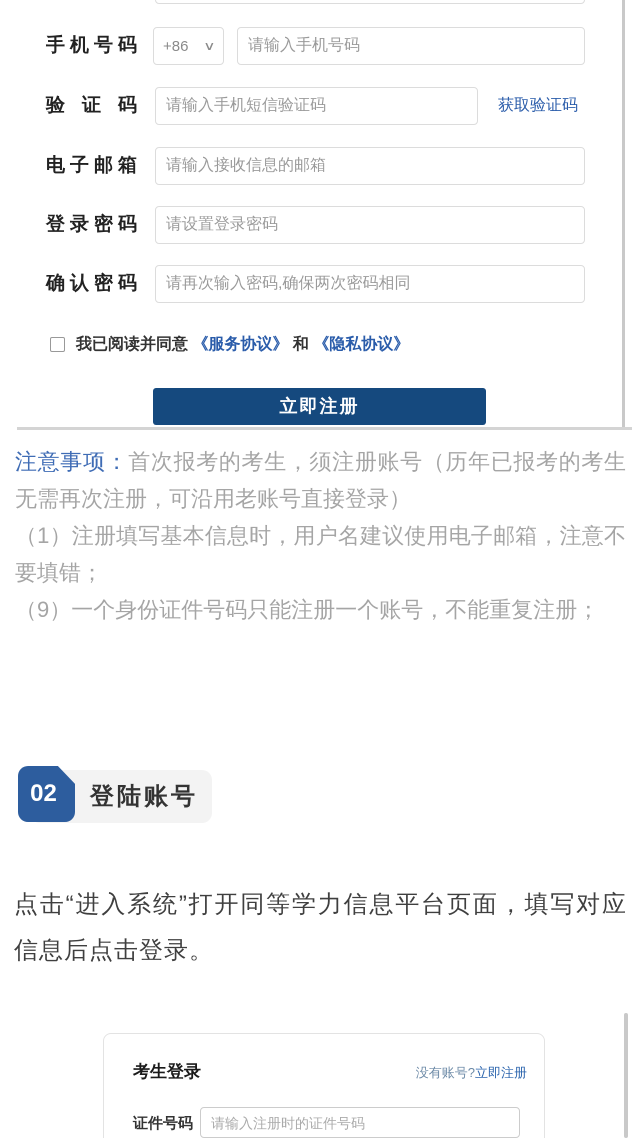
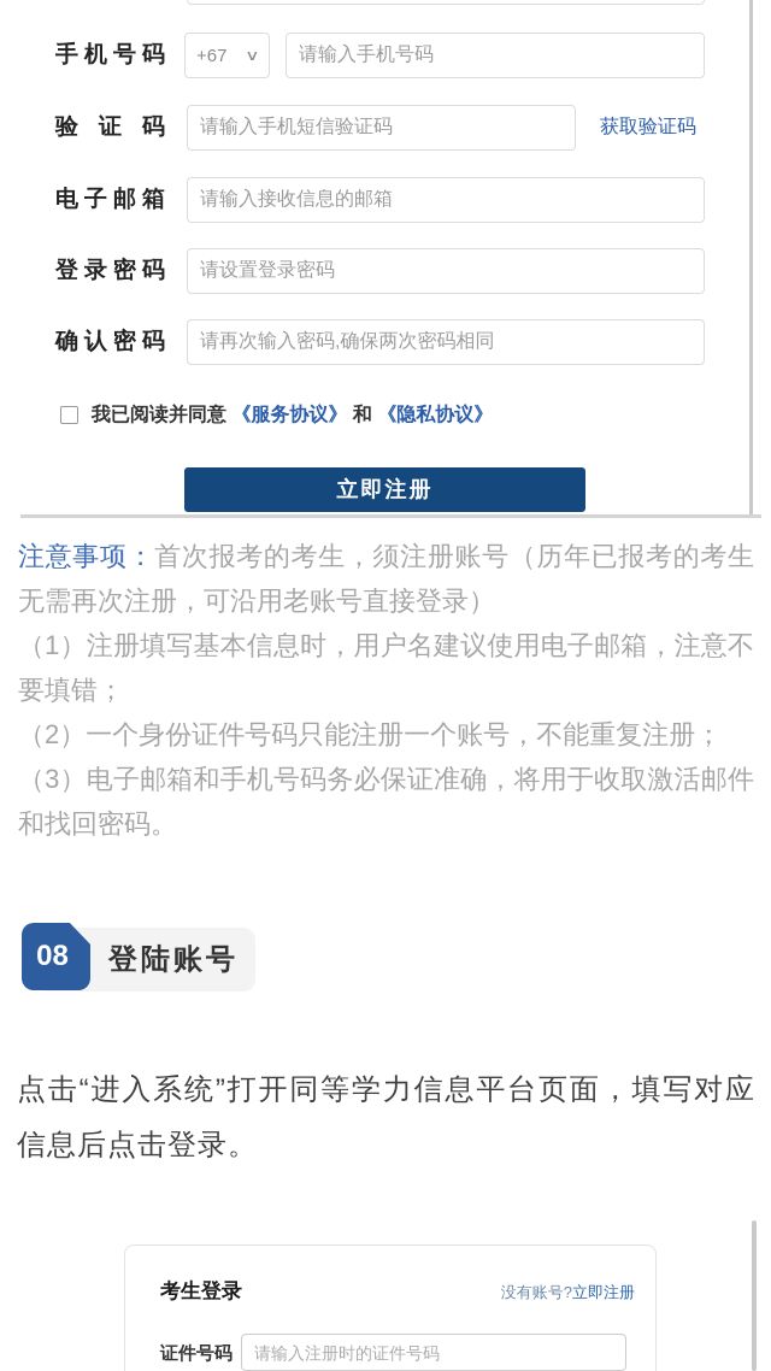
  手机号码
- +86
+ +67
  ∨
  请输入手机号码
  验 证 码
  请输入手机短信验证码
  获取验证码
  电子邮箱
  请输入接收信息的邮箱
  登录密码
  请设置登录密码
  确认密码
  请再次输入密码,确保两次密码相同
  我已阅读并同意 《服务协议》 和 《隐私协议》
  立即注册
  注意事项：首次报考的考生，须注册账号（历年已报考的考生无需再次注册，可沿用老账号直接登录）
  （1）注册填写基本信息时，用户名建议使用电子邮箱，注意不要填错；
- （9）一个身份证件号码只能注册一个账号，不能重复注册；
+ （2）一个身份证件号码只能注册一个账号，不能重复注册；
+ （3）电子邮箱和手机号码务必保证准确，将用于收取激活邮件和找回密码。
- 02
+ 08
  登陆账号
  点击“进入系统”打开同等学力信息平台页面，填写对应信息后点击登录。
  考生登录
  没有账号?立即注册
  证件号码
  请输入注册时的证件号码
